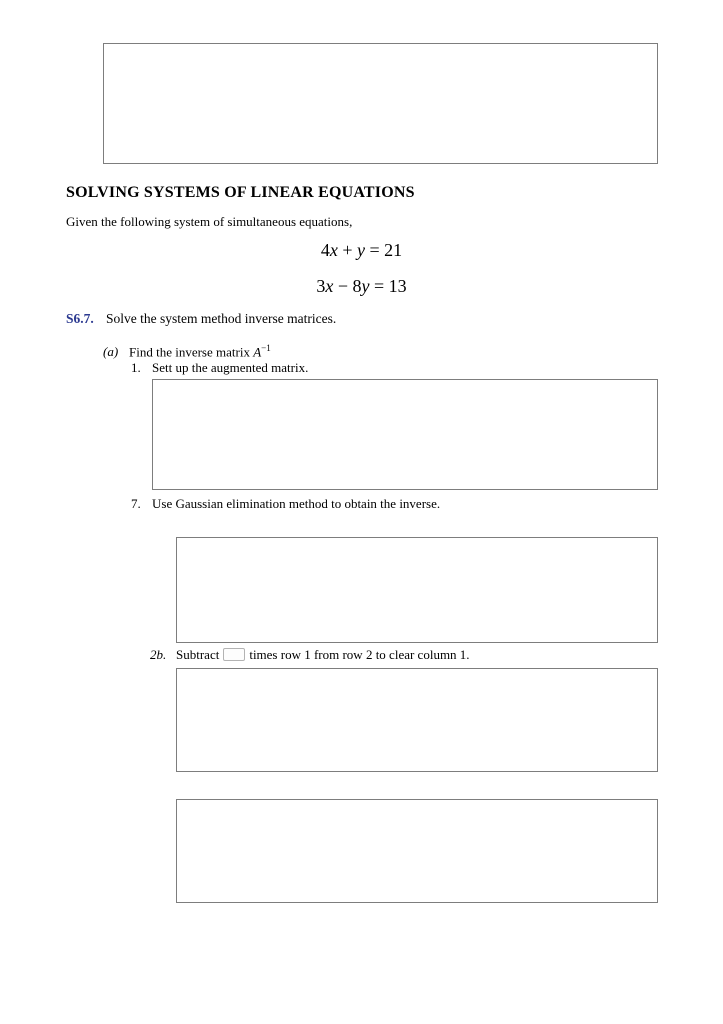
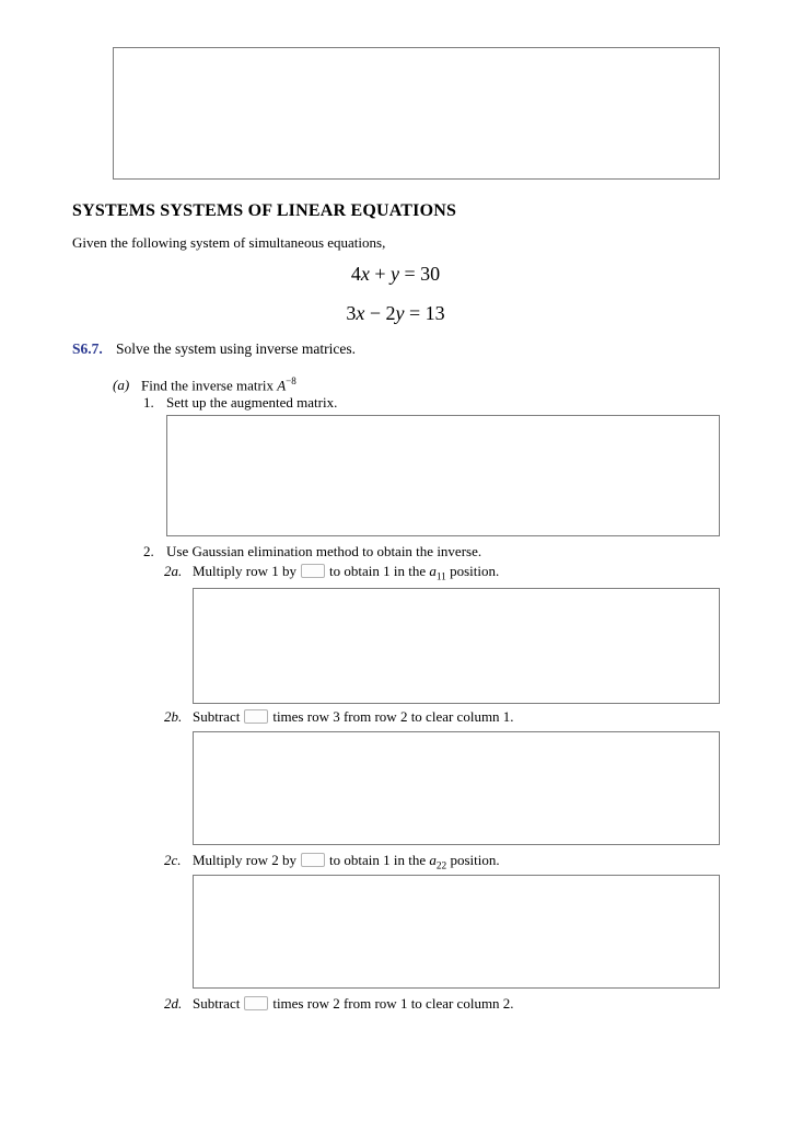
- SOLVING SYSTEMS OF LINEAR EQUATIONS
+ SYSTEMS SYSTEMS OF LINEAR EQUATIONS
  Given the following system of simultaneous equations,
- 4x + y = 21
+ 4x + y = 30
- 3x − 8y = 13
+ 3x − 2y = 13
- S6.7. Solve the system method inverse matrices.
+ S6.7. Solve the system using inverse matrices.
- (a) Find the inverse matrix A−1
+ (a) Find the inverse matrix A−8
  1. Sett up the augmented matrix.
- 7. Use Gaussian elimination method to obtain the inverse.
+ 2. Use Gaussian elimination method to obtain the inverse.
+ 2a. Multiply row 1 by to obtain 1 in the a11 position.
- 2b. Subtract times row 1 from row 2 to clear column 1.
+ 2b. Subtract times row 3 from row 2 to clear column 1.
+ 2c. Multiply row 2 by to obtain 1 in the a22 position.
+ 2d. Subtract times row 2 from row 1 to clear column 2.
